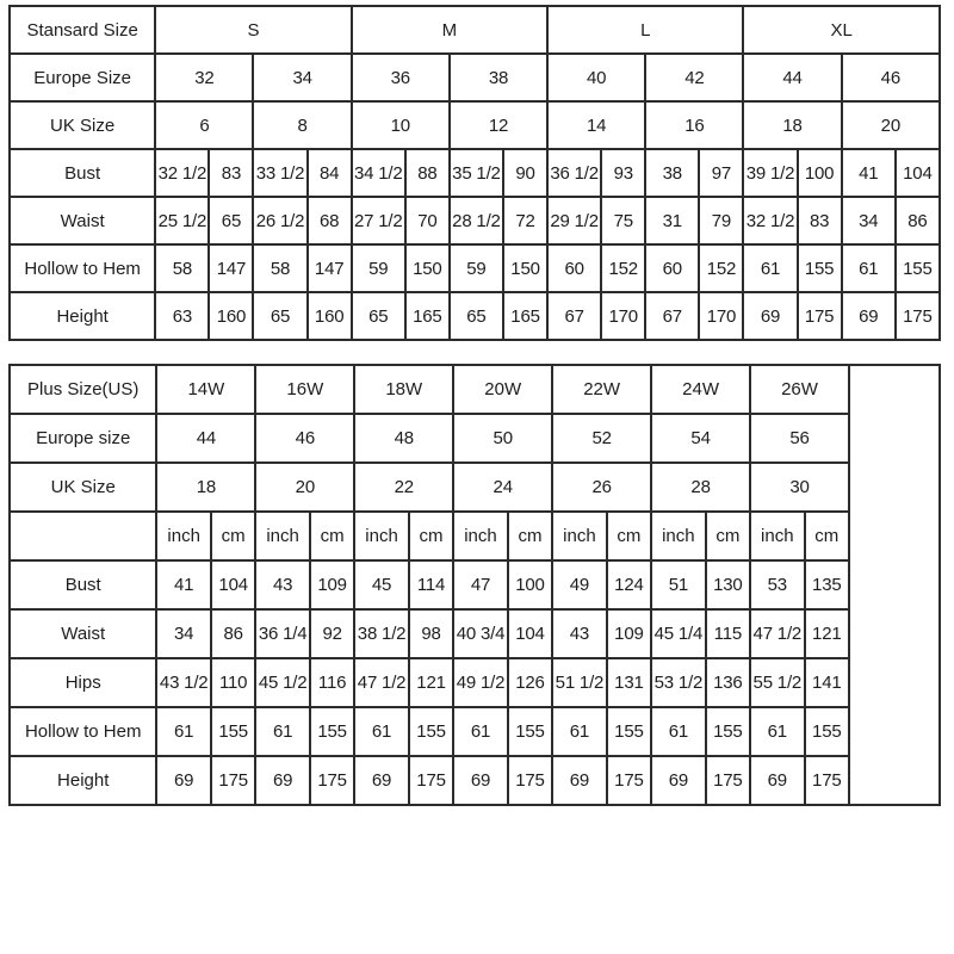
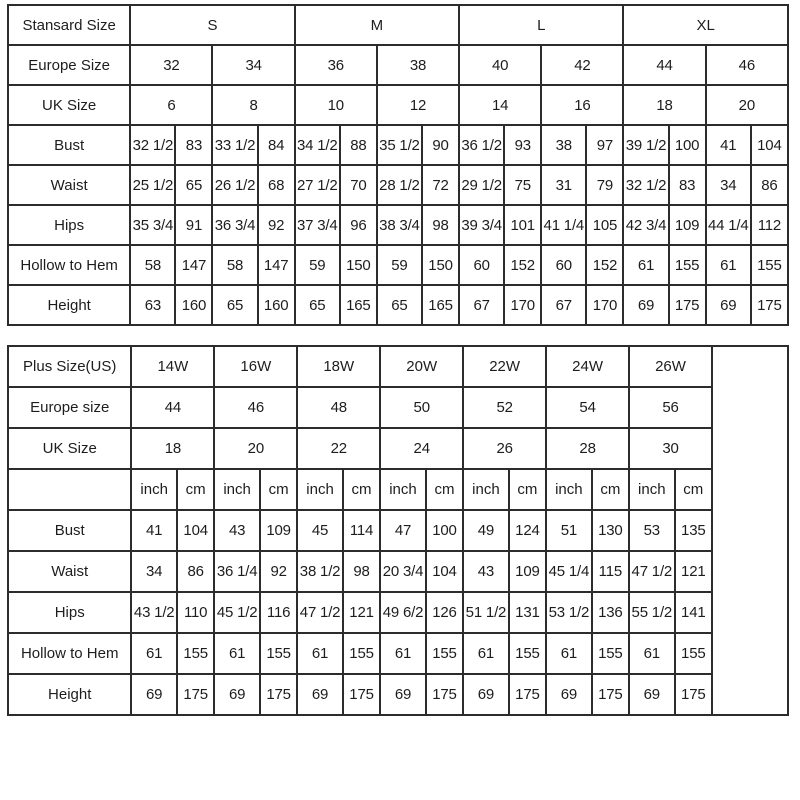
  Stansard Size	S	M	L	XL
  Europe Size	32	34	36	38	40	42	44	46
  UK Size	6	8	10	12	14	16	18	20
  Bust	32 1/2	83	33 1/2	84	34 1/2	88	35 1/2	90	36 1/2	93	38	97	39 1/2	100	41	104
  Waist	25 1/2	65	26 1/2	68	27 1/2	70	28 1/2	72	29 1/2	75	31	79	32 1/2	83	34	86
+ Hips	35 3/4	91	36 3/4	92	37 3/4	96	38 3/4	98	39 3/4	101	41 1/4	105	42 3/4	109	44 1/4	112
  Hollow to Hem	58	147	58	147	59	150	59	150	60	152	60	152	61	155	61	155
  Height	63	160	65	160	65	165	65	165	67	170	67	170	69	175	69	175
  Plus Size(US)	14W	16W	18W	20W	22W	24W	26W
  Europe size	44	46	48	50	52	54	56
  UK Size	18	20	22	24	26	28	30
  	inch	cm	inch	cm	inch	cm	inch	cm	inch	cm	inch	cm	inch	cm
  Bust	41	104	43	109	45	114	47	100	49	124	51	130	53	135
- Waist	34	86	36 1/4	92	38 1/2	98	40 3/4	104	43	109	45 1/4	115	47 1/2	121
+ Waist	34	86	36 1/4	92	38 1/2	98	20 3/4	104	43	109	45 1/4	115	47 1/2	121
- Hips	43 1/2	110	45 1/2	116	47 1/2	121	49 1/2	126	51 1/2	131	53 1/2	136	55 1/2	141
+ Hips	43 1/2	110	45 1/2	116	47 1/2	121	49 6/2	126	51 1/2	131	53 1/2	136	55 1/2	141
  Hollow to Hem	61	155	61	155	61	155	61	155	61	155	61	155	61	155
  Height	69	175	69	175	69	175	69	175	69	175	69	175	69	175
